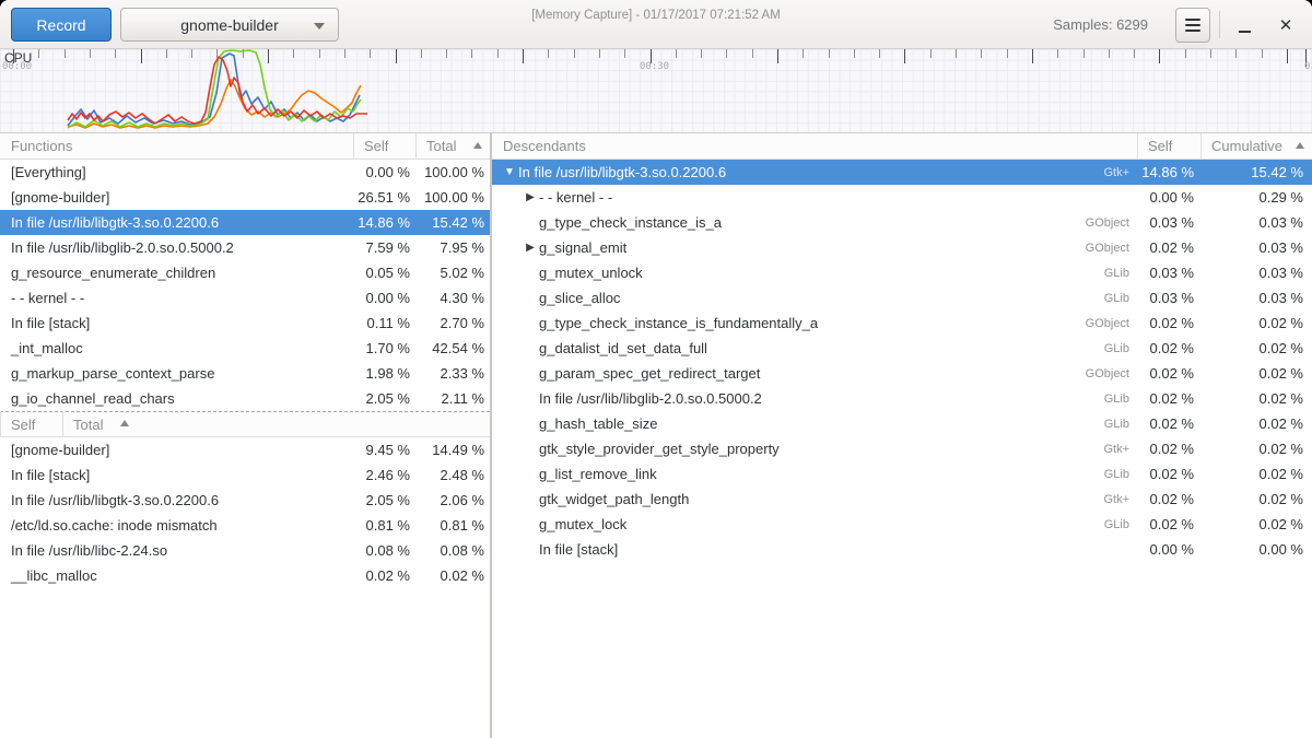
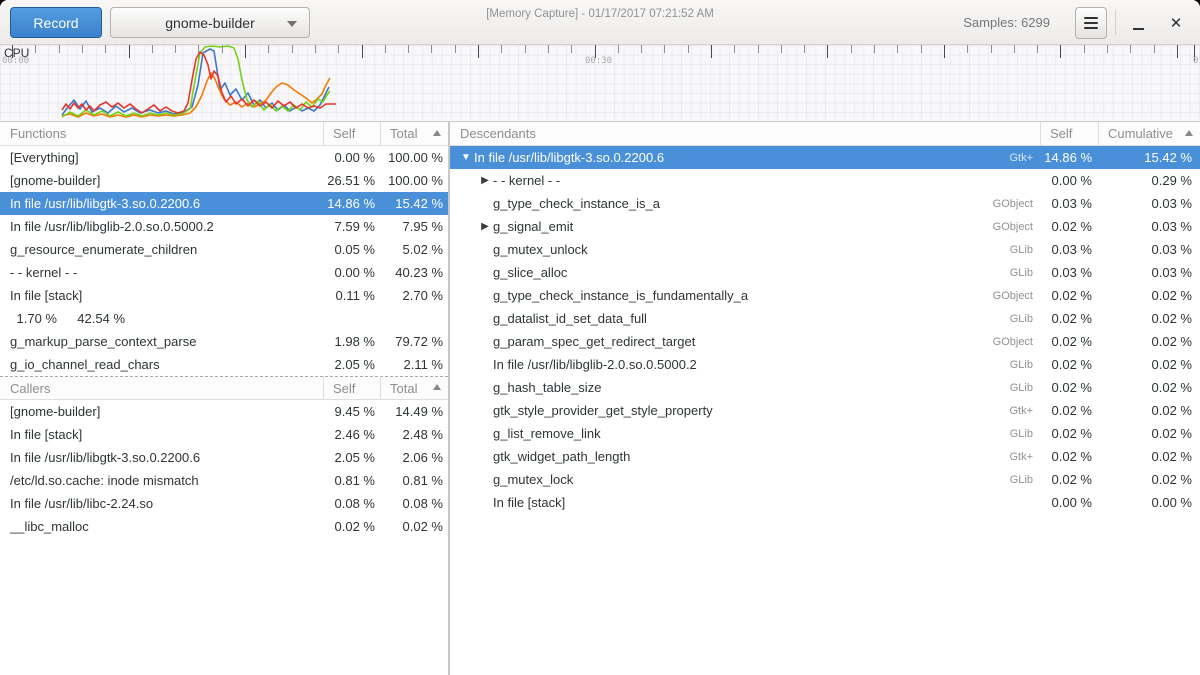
  Record
  gnome-builder
  [Memory Capture] - 01/17/2017 07:21:52 AM
  Samples: 6299
  ✕
  CPU
  00:00
  00:30
  Functions
  Self
  Total
  [Everything]
  0.00 %
  100.00 %
  [gnome-builder]
  26.51 %
  100.00 %
  In file /usr/lib/libgtk-3.so.0.2200.6
  14.86 %
  15.42 %
  In file /usr/lib/libglib-2.0.so.0.5000.2
  7.59 %
  7.95 %
  g_resource_enumerate_children
  0.05 %
  5.02 %
  - - kernel - -
  0.00 %
- 4.30 %
+ 40.23 %
  In file [stack]
  0.11 %
  2.70 %
- _int_malloc
  1.70 %
  42.54 %
  g_markup_parse_context_parse
  1.98 %
- 2.33 %
+ 79.72 %
  g_io_channel_read_chars
  2.05 %
  2.11 %
+ Callers
  Self
  Total
  [gnome-builder]
  9.45 %
  14.49 %
  In file [stack]
  2.46 %
  2.48 %
  In file /usr/lib/libgtk-3.so.0.2200.6
  2.05 %
  2.06 %
  /etc/ld.so.cache: inode mismatch
  0.81 %
  0.81 %
  In file /usr/lib/libc-2.24.so
  0.08 %
  0.08 %
  __libc_malloc
  0.02 %
  0.02 %
  Descendants
  Self
  Cumulative
  ▼
  In file /usr/lib/libgtk-3.so.0.2200.6
  Gtk+
  14.86 %
  15.42 %
  ▶
  - - kernel - -
  0.00 %
  0.29 %
  g_type_check_instance_is_a
  GObject
  0.03 %
  0.03 %
  ▶
  g_signal_emit
  GObject
  0.02 %
  0.03 %
  g_mutex_unlock
  GLib
  0.03 %
  0.03 %
  g_slice_alloc
  GLib
  0.03 %
  0.03 %
  g_type_check_instance_is_fundamentally_a
  GObject
  0.02 %
  0.02 %
  g_datalist_id_set_data_full
  GLib
  0.02 %
  0.02 %
  g_param_spec_get_redirect_target
  GObject
  0.02 %
  0.02 %
  In file /usr/lib/libglib-2.0.so.0.5000.2
  GLib
  0.02 %
  0.02 %
  g_hash_table_size
  GLib
  0.02 %
  0.02 %
  gtk_style_provider_get_style_property
  Gtk+
  0.02 %
  0.02 %
  g_list_remove_link
  GLib
  0.02 %
  0.02 %
  gtk_widget_path_length
  Gtk+
  0.02 %
  0.02 %
  g_mutex_lock
  GLib
  0.02 %
  0.02 %
  In file [stack]
  0.00 %
  0.00 %
